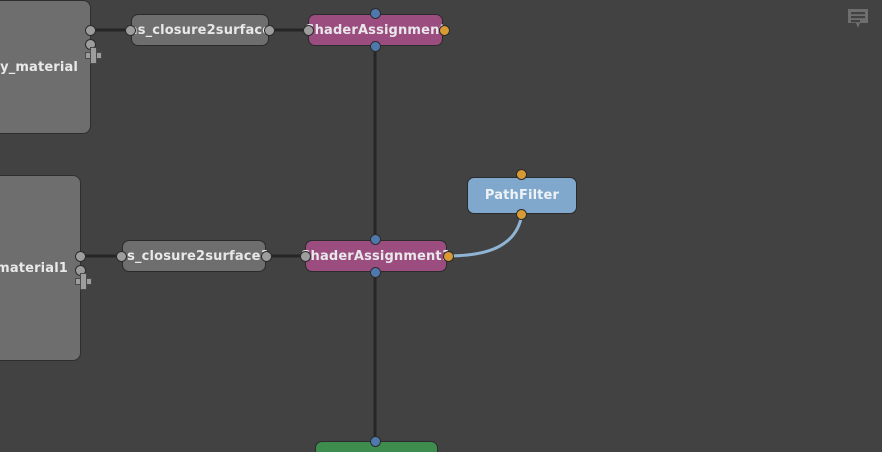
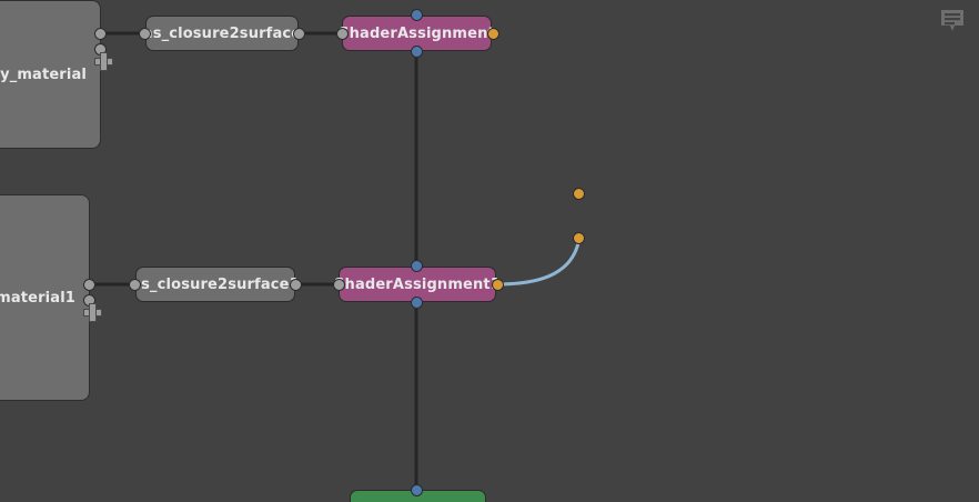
  y_material
  s_closure2surfac
  haderAssignmen
  material1
  s_closure2surface
  haderAssignment
- PathFilter
